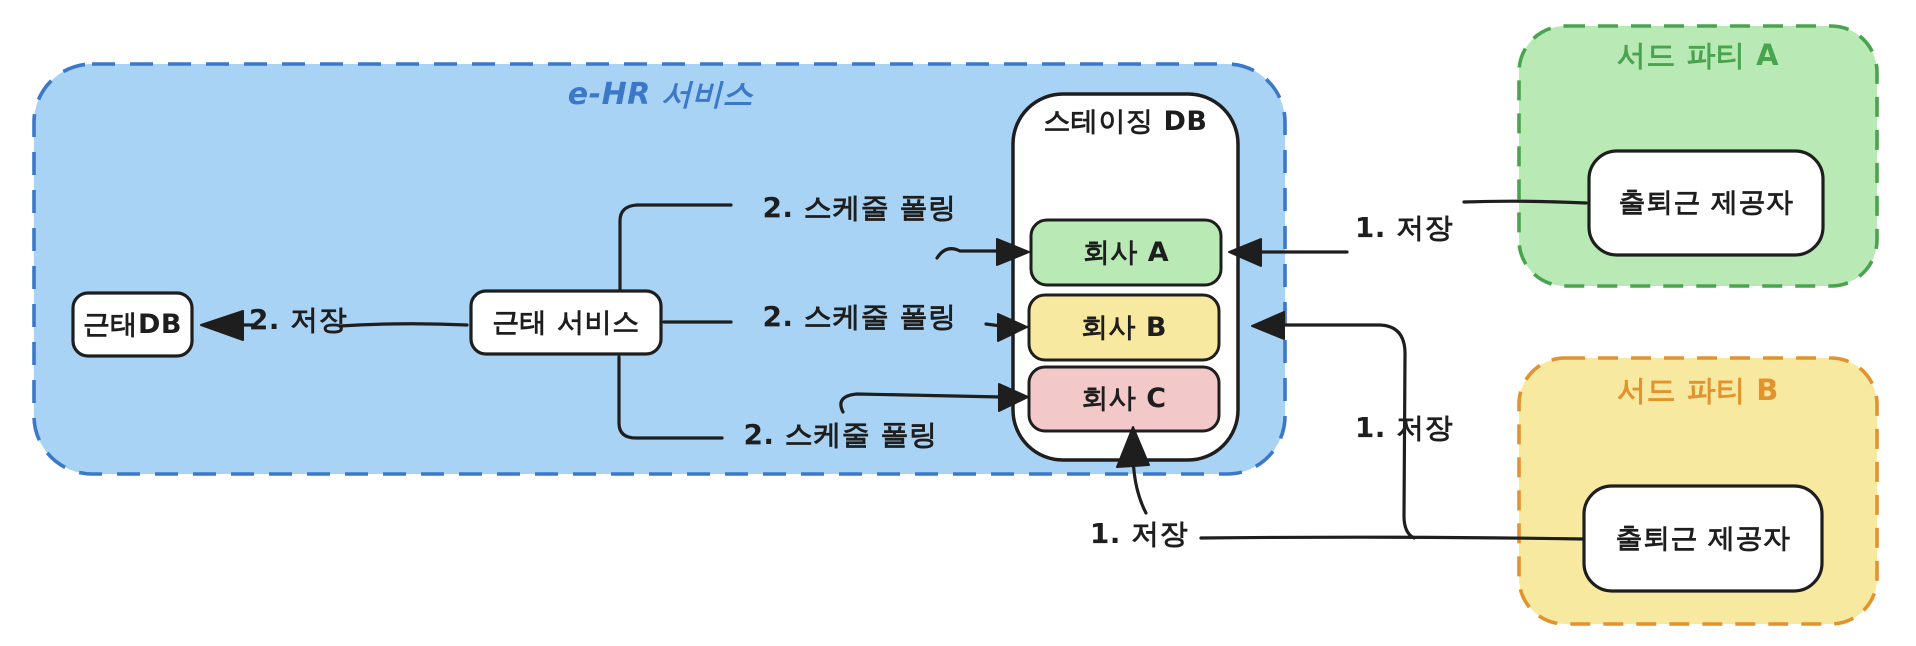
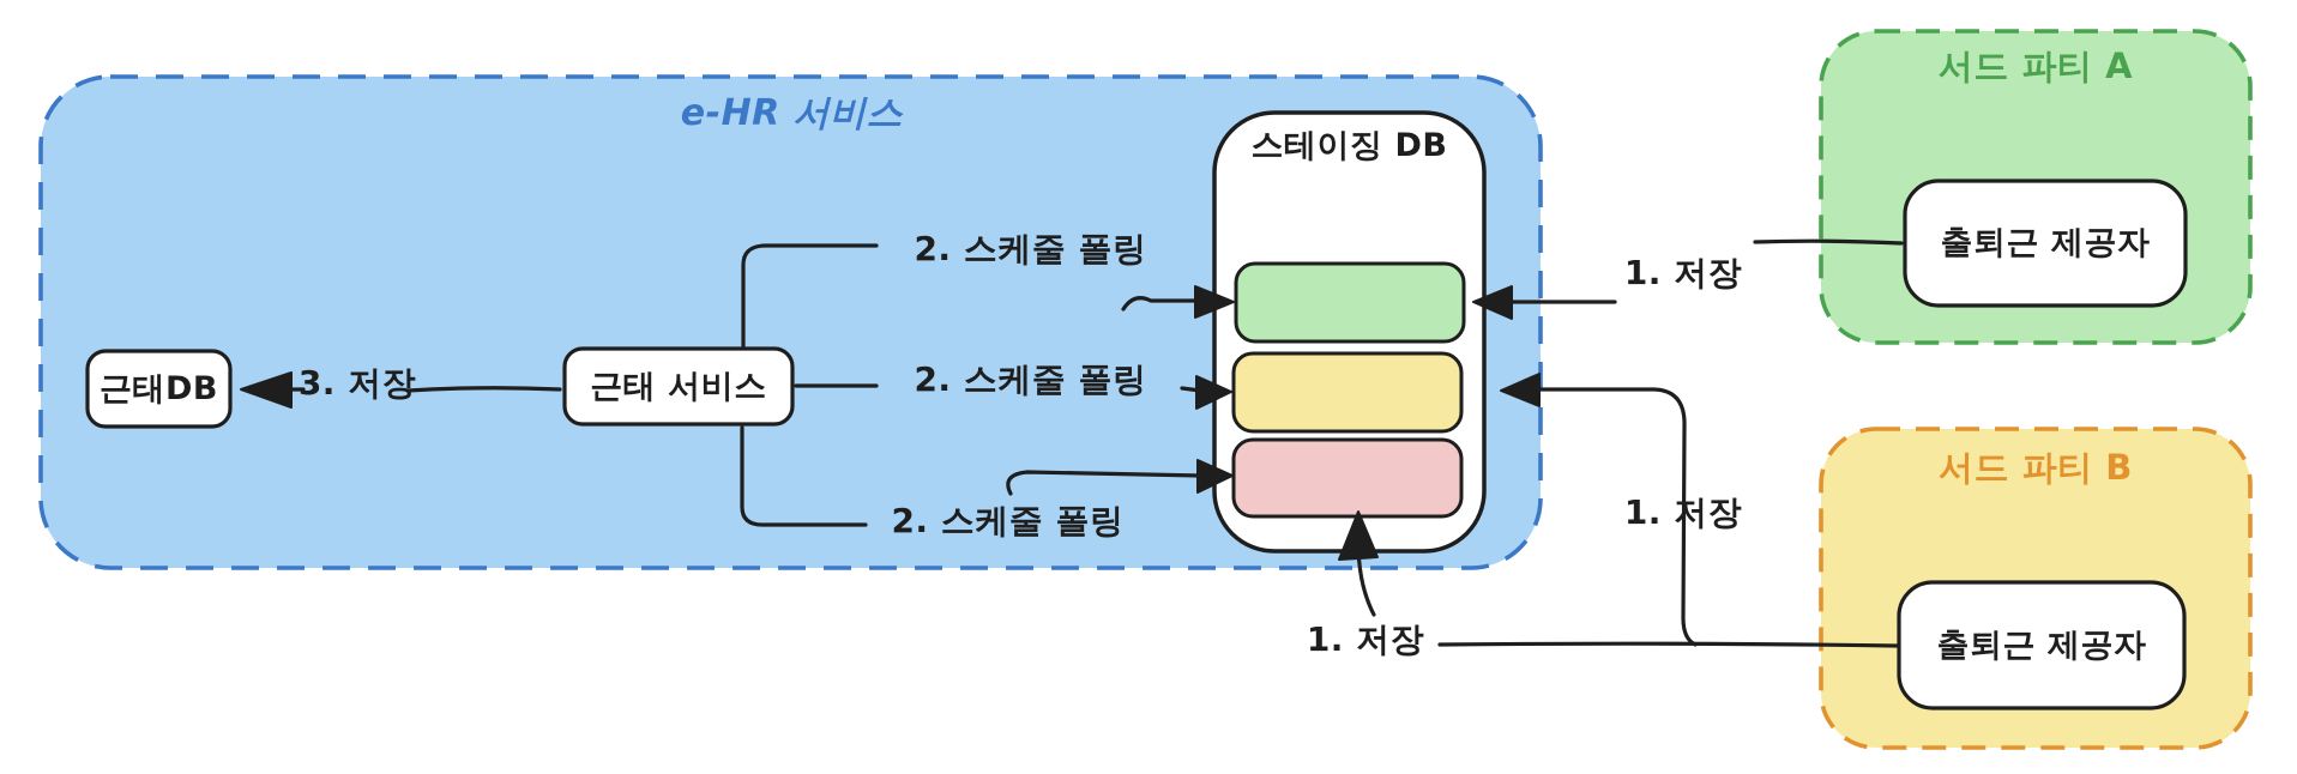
  e-HR 서비스
  스테이징 DB
- 회사 A
- 회사 B
- 회사 C
  근태DB
  근태 서비스
  서드 파티 A
  출퇴근 제공자
  서드 파티 B
  출퇴근 제공자
- 2. 저장
+ 3. 저장
  2. 스케줄 폴링
  2. 스케줄 폴링
  2. 스케줄 폴링
  1. 저장
  1. 저장
  1. 저장
